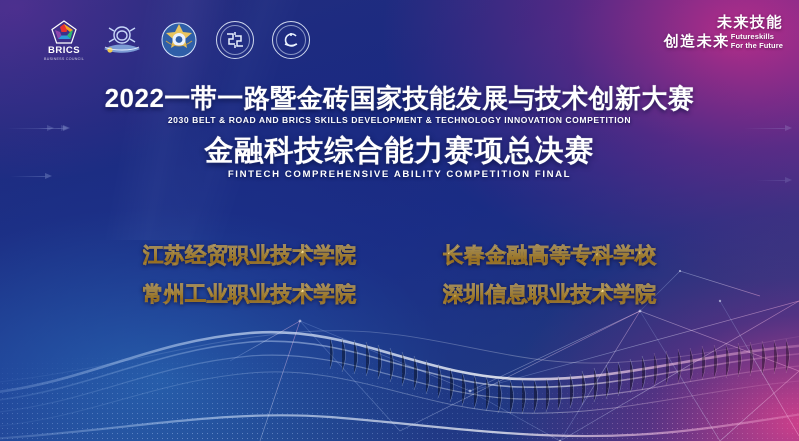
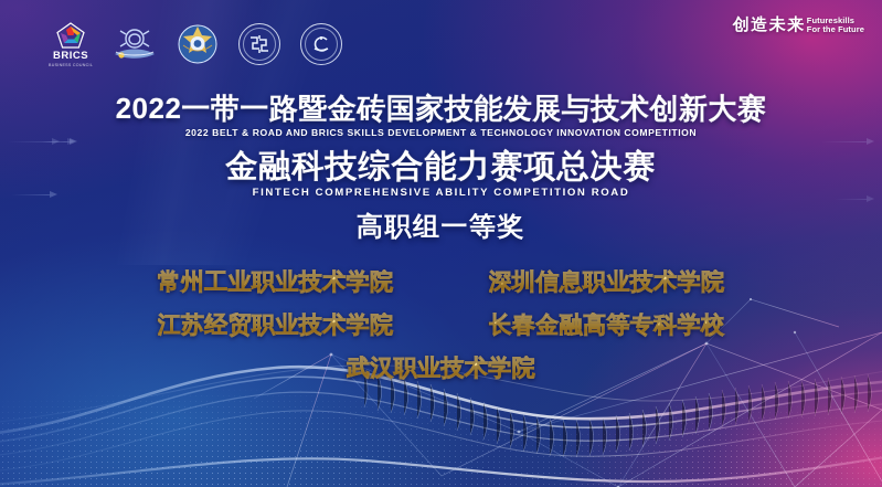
  BRICS
- 未来技能
  创造未来
  Futureskills
  For the Future
  2022一带一路暨金砖国家技能发展与技术创新大赛
- 2030 BELT & ROAD AND BRICS SKILLS DEVELOPMENT & TECHNOLOGY INNOVATION COMPETITION
+ 2022 BELT & ROAD AND BRICS SKILLS DEVELOPMENT & TECHNOLOGY INNOVATION COMPETITION
  金融科技综合能力赛项总决赛
- FINTECH COMPREHENSIVE ABILITY COMPETITION FINAL
+ FINTECH COMPREHENSIVE ABILITY COMPETITION ROAD
+ 高职组一等奖
- 江苏经贸职业技术学院
+ 常州工业职业技术学院
- 长春金融高等专科学校
+ 深圳信息职业技术学院
- 常州工业职业技术学院
+ 江苏经贸职业技术学院
- 深圳信息职业技术学院
+ 长春金融高等专科学校
+ 武汉职业技术学院
